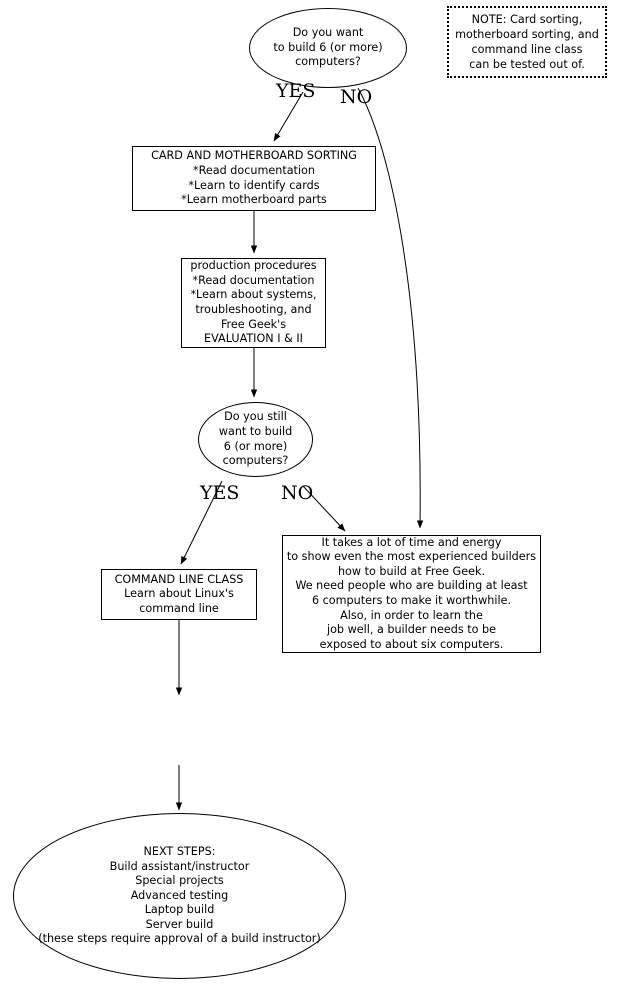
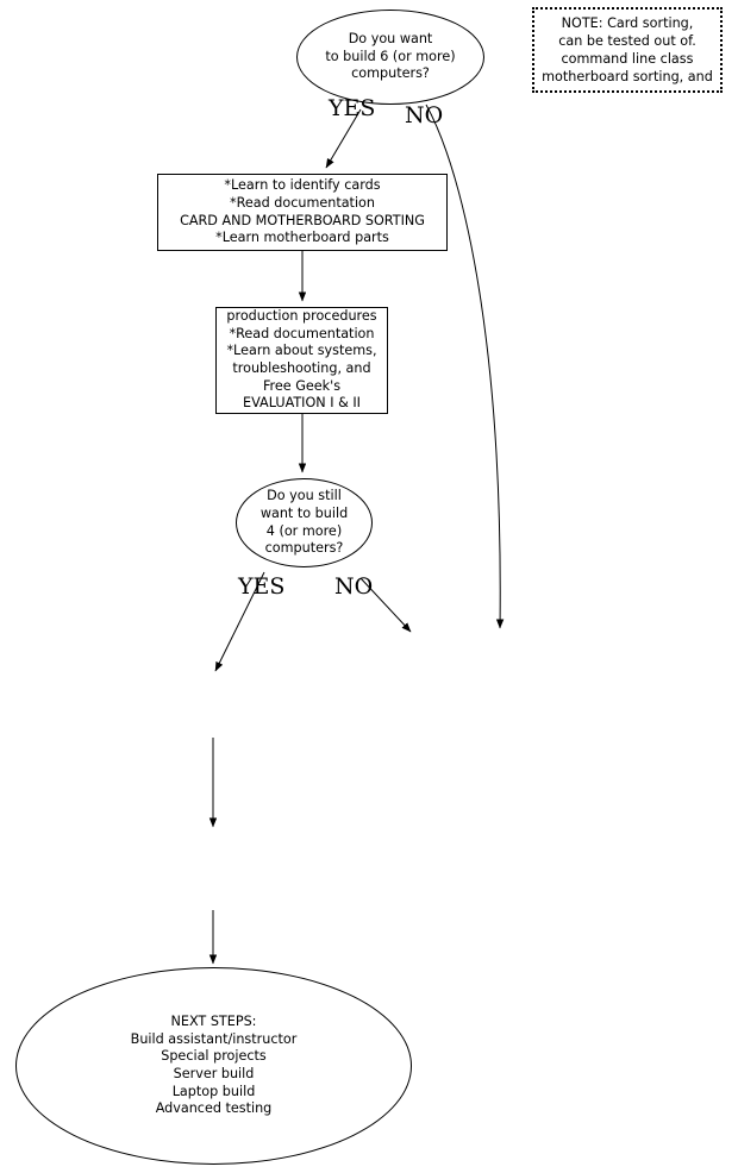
  Do you want
  to build 6 (or more)
  computers?
  NOTE: Card sorting,
- motherboard sorting, and
+ can be tested out of.
  command line class
- can be tested out of.
+ motherboard sorting, and
- CARD AND MOTHERBOARD SORTING
+ *Learn to identify cards
  *Read documentation
- *Learn to identify cards
+ CARD AND MOTHERBOARD SORTING
  *Learn motherboard parts
  production procedures
  *Read documentation
  *Learn about systems,
  troubleshooting, and
  Free Geek's
  EVALUATION I & II
  Do you still
  want to build
- 6 (or more)
+ 4 (or more)
  computers?
- It takes a lot of time and energy
- to show even the most experienced builders
- how to build at Free Geek.
- We need people who are building at least
- 6 computers to make it worthwhile.
- Also, in order to learn the
- job well, a builder needs to be
- exposed to about six computers.
- COMMAND LINE CLASS
- Learn about Linux's
- command line
  NEXT STEPS:
  Build assistant/instructor
  Special projects
- Advanced testing
+ Server build
  Laptop build
- Server build
+ Advanced testing
- (these steps require approval of a build instructor)
  YES
  NO
  YES
  NO
